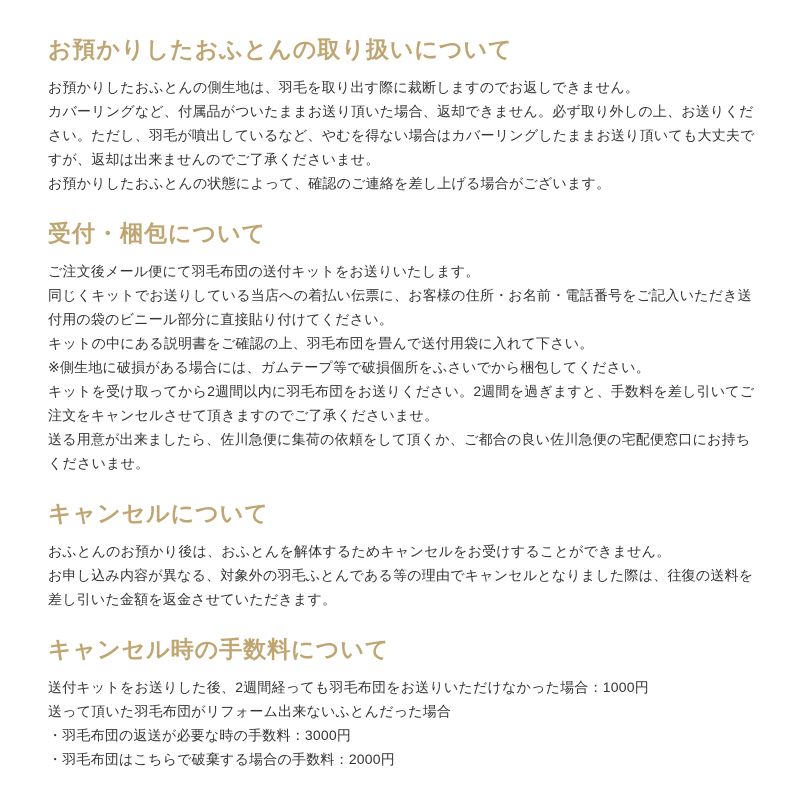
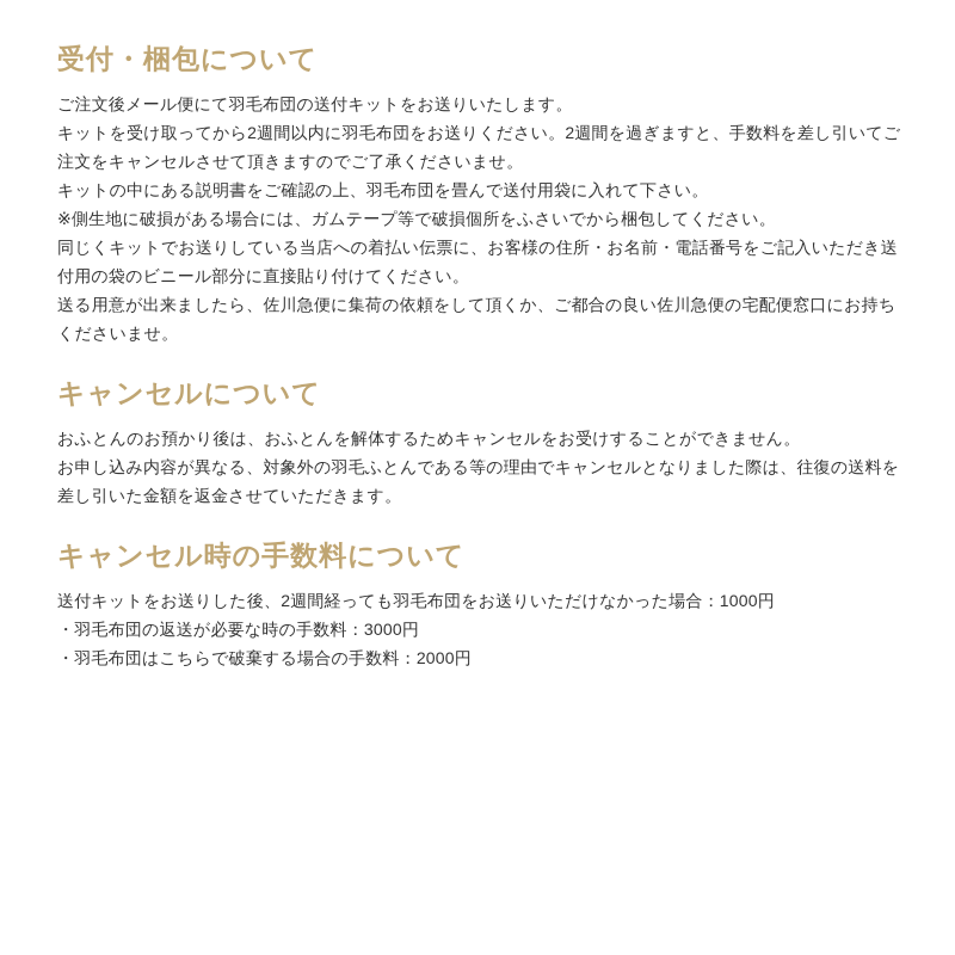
- お預かりしたおふとんの取り扱いについて
- お預かりしたおふとんの側生地は、羽毛を取り出す際に裁断しますのでお返しできません。
- カバーリングなど、付属品がついたままお送り頂いた場合、返却できません。必ず取り外しの上、お送りください。ただし、羽毛が噴出しているなど、やむを得ない場合はカバーリングしたままお送り頂いても大丈夫ですが、返却は出来ませんのでご了承くださいませ。
- お預かりしたおふとんの状態によって、確認のご連絡を差し上げる場合がございます。
  受付・梱包について
  ご注文後メール便にて羽毛布団の送付キットをお送りいたします。
- 同じくキットでお送りしている当店への着払い伝票に、お客様の住所・お名前・電話番号をご記入いただき送付用の袋のビニール部分に直接貼り付けてください。
+ キットを受け取ってから2週間以内に羽毛布団をお送りください。2週間を過ぎますと、手数料を差し引いてご注文をキャンセルさせて頂きますのでご了承くださいませ。
  キットの中にある説明書をご確認の上、羽毛布団を畳んで送付用袋に入れて下さい。
  ※側生地に破損がある場合には、ガムテープ等で破損個所をふさいでから梱包してください。
- キットを受け取ってから2週間以内に羽毛布団をお送りください。2週間を過ぎますと、手数料を差し引いてご注文をキャンセルさせて頂きますのでご了承くださいませ。
+ 同じくキットでお送りしている当店への着払い伝票に、お客様の住所・お名前・電話番号をご記入いただき送付用の袋のビニール部分に直接貼り付けてください。
  送る用意が出来ましたら、佐川急便に集荷の依頼をして頂くか、ご都合の良い佐川急便の宅配便窓口にお持ちくださいませ。
  キャンセルについて
  おふとんのお預かり後は、おふとんを解体するためキャンセルをお受けすることができません。
  お申し込み内容が異なる、対象外の羽毛ふとんである等の理由でキャンセルとなりました際は、往復の送料を差し引いた金額を返金させていただきます。
  キャンセル時の手数料について
  送付キットをお送りした後、2週間経っても羽毛布団をお送りいただけなかった場合：1000円
- 送って頂いた羽毛布団がリフォーム出来ないふとんだった場合
  ・羽毛布団の返送が必要な時の手数料：3000円
  ・羽毛布団はこちらで破棄する場合の手数料：2000円
